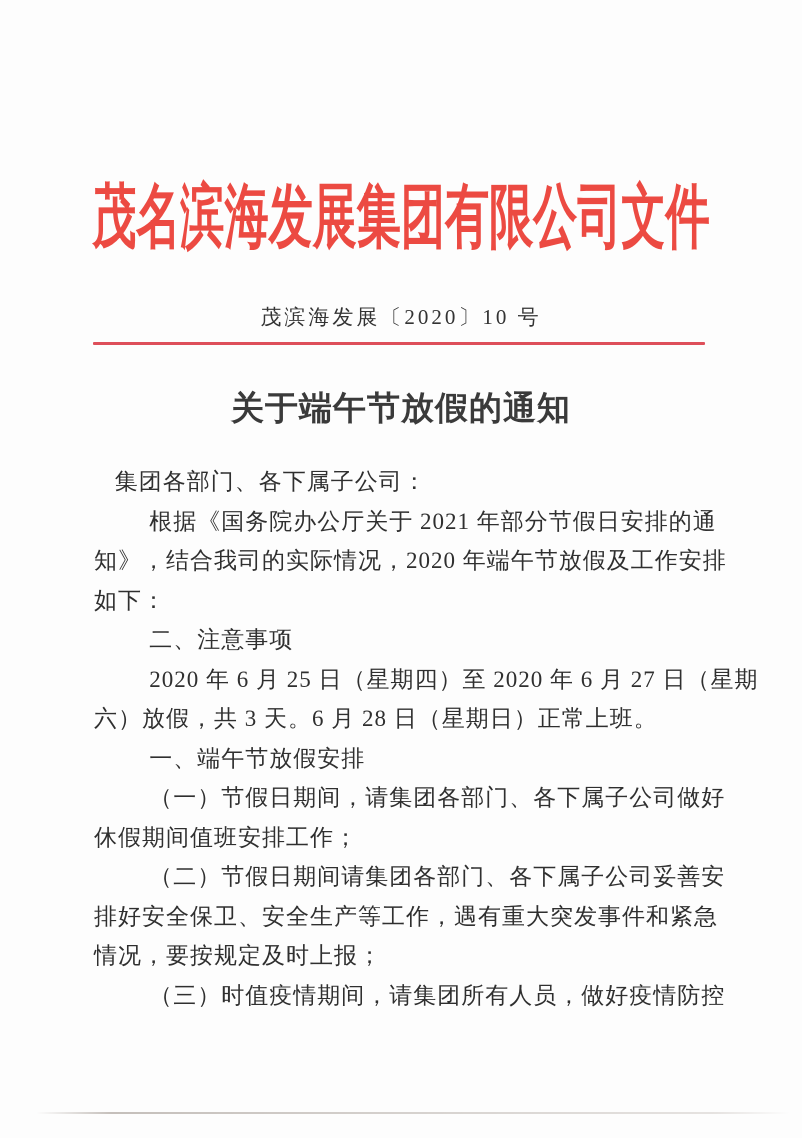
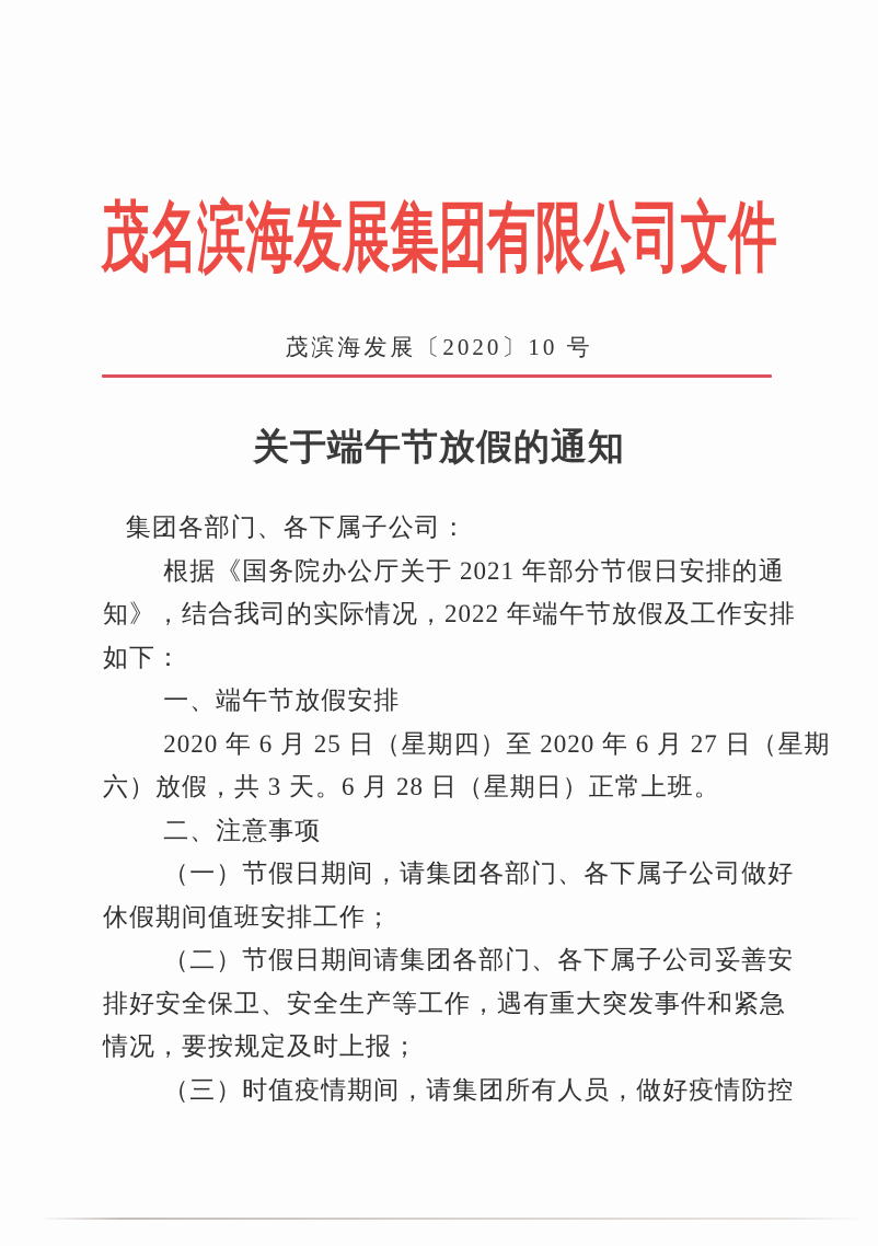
  茂名滨海发展集团有限公司文件
  茂滨海发展〔2020〕10 号
  关于端午节放假的通知
  集团各部门、各下属子公司：
  根据《国务院办公厅关于 2021 年部分节假日安排的通
- 知》，结合我司的实际情况，2020 年端午节放假及工作安排
+ 知》，结合我司的实际情况，2022 年端午节放假及工作安排
  如下：
- 二、注意事项
+ 一、端午节放假安排
  2020 年 6 月 25 日（星期四）至 2020 年 6 月 27 日（星期
  六）放假，共 3 天。6 月 28 日（星期日）正常上班。
- 一、端午节放假安排
+ 二、注意事项
  （一）节假日期间，请集团各部门、各下属子公司做好
  休假期间值班安排工作；
  （二）节假日期间请集团各部门、各下属子公司妥善安
  排好安全保卫、安全生产等工作，遇有重大突发事件和紧急
  情况，要按规定及时上报；
  （三）时值疫情期间，请集团所有人员，做好疫情防控
